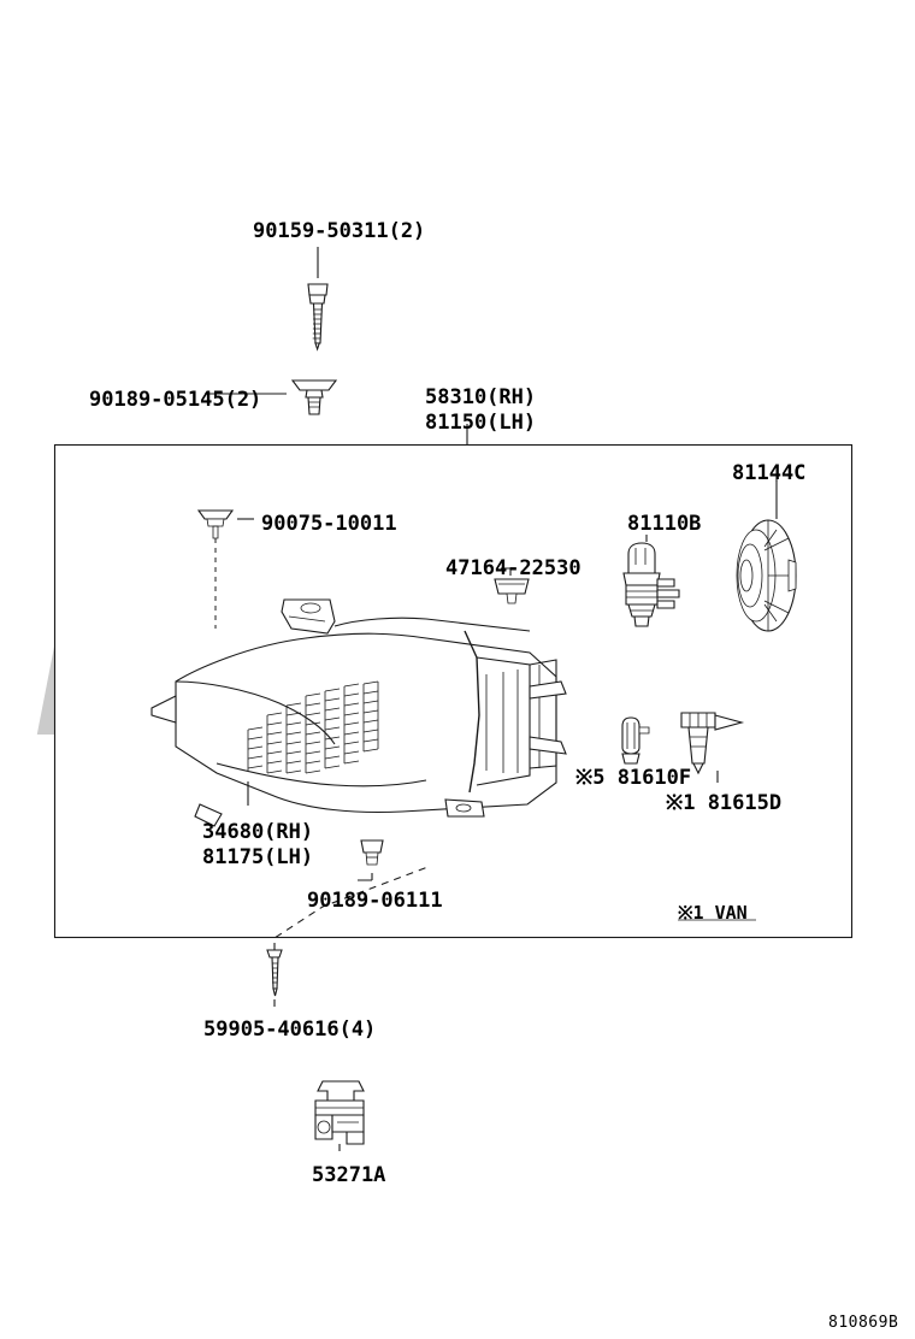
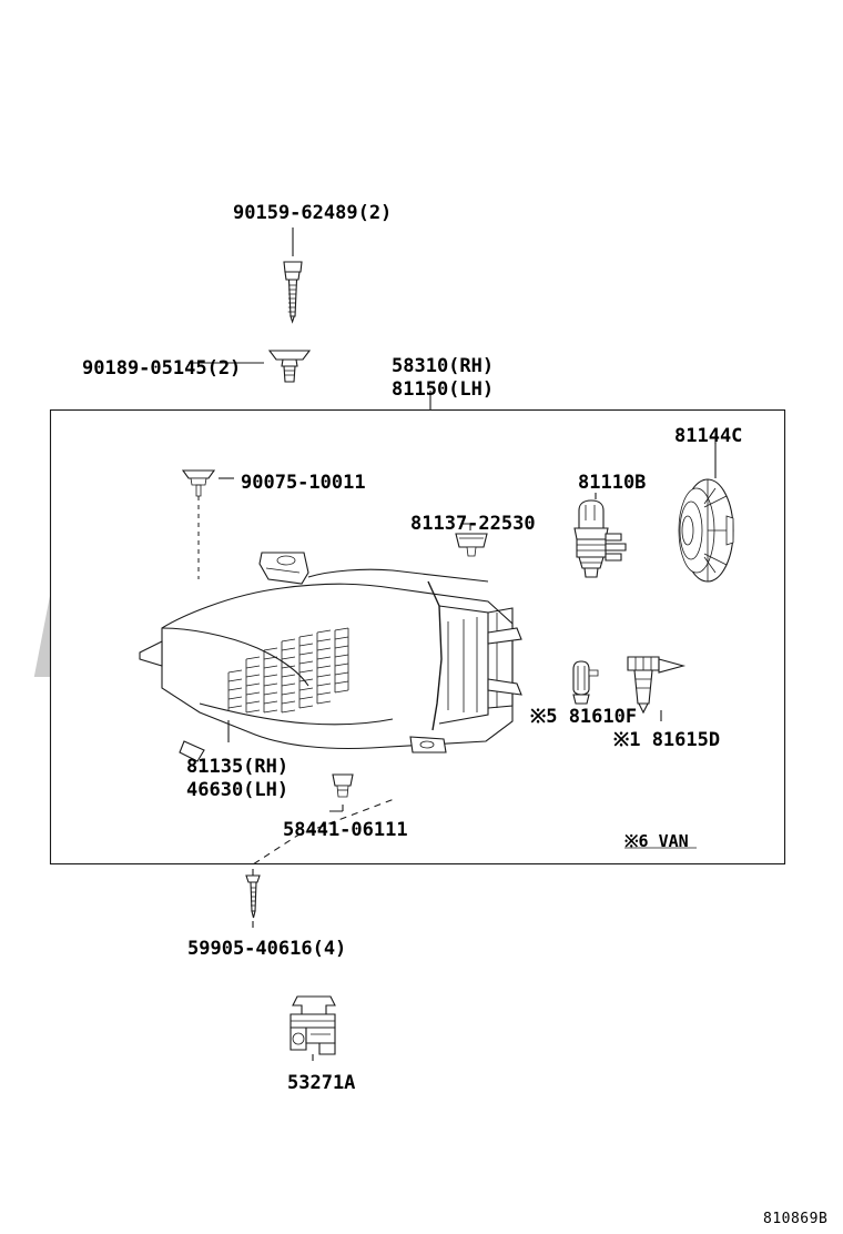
- 90159-50311(2)
+ 90159-62489(2)
  90189-05145(2)
  58310(RH)
  81150(LH)
  81144C
  81110B
  90075-10011
- 47164-22530
+ 81137-22530
  ※5 81610F
  ※1 81615D
- 34680(RH)
+ 81135(RH)
- 81175(LH)
+ 46630(LH)
- 90189-06111
+ 58441-06111
  59905-40616(4)
  53271A
- ※1 VAN
+ ※6 VAN
  810869B
